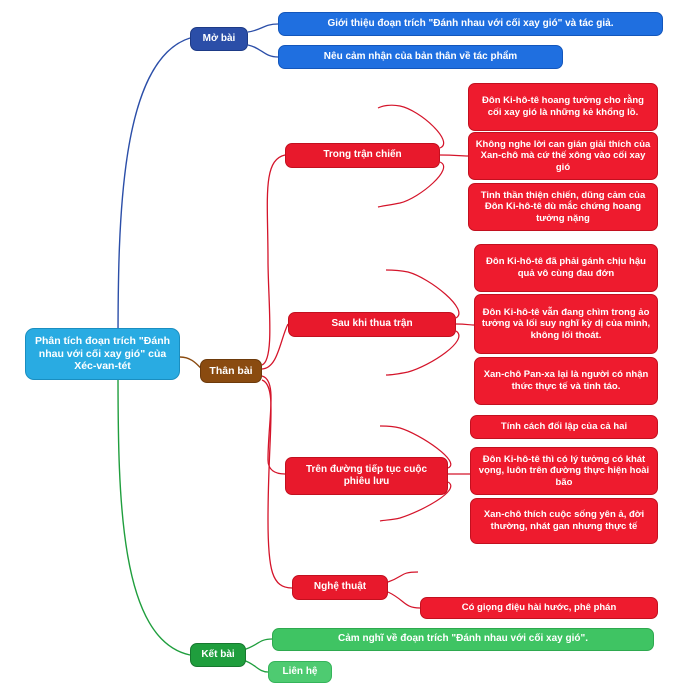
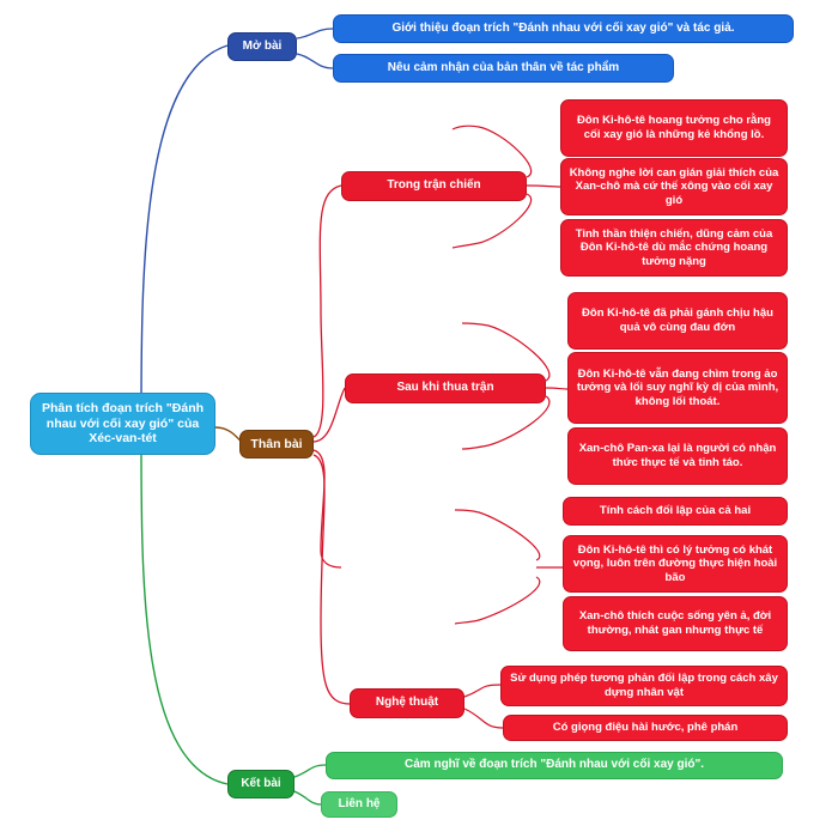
  Phân tích đoạn trích "Đánh nhau với cối xay gió" của Xéc-van-tét
  Mở bài
  Giới thiệu đoạn trích "Đánh nhau với cối xay gió" và tác giả.
  Nêu cảm nhận của bản thân về tác phẩm
  Thân bài
  Trong trận chiến
  Đôn Ki-hô-tê hoang tưởng cho rằng cối xay gió là những kẻ khổng lồ.
  Không nghe lời can gián giải thích của Xan-chô mà cứ thế xông vào cối xay gió
  Tinh thần thiện chiến, dũng cảm của Đôn Ki-hô-tê dù mắc chứng hoang tưởng nặng
  Sau khi thua trận
  Đôn Ki-hô-tê đã phải gánh chịu hậu quả vô cùng đau đớn
  Đôn Ki-hô-tê vẫn đang chìm trong ảo tưởng và lối suy nghĩ kỳ dị của mình, không lối thoát.
  Xan-chô Pan-xa lại là người có nhận thức thực tế và tỉnh táo.
- Trên đường tiếp tục cuộc phiêu lưu
  Tính cách đối lập của cả hai
  Đôn Ki-hô-tê thì có lý tưởng có khát vọng, luôn trên đường thực hiện hoài bão
  Xan-chô thích cuộc sống yên ả, đời thường, nhát gan nhưng thực tế
  Nghệ thuật
+ Sử dụng phép tương phản đối lập trong cách xây dựng nhân vật
  Có giọng điệu hài hước, phê phán
  Kết bài
  Cảm nghĩ về đoạn trích "Đánh nhau với cối xay gió".
  Liên hệ
